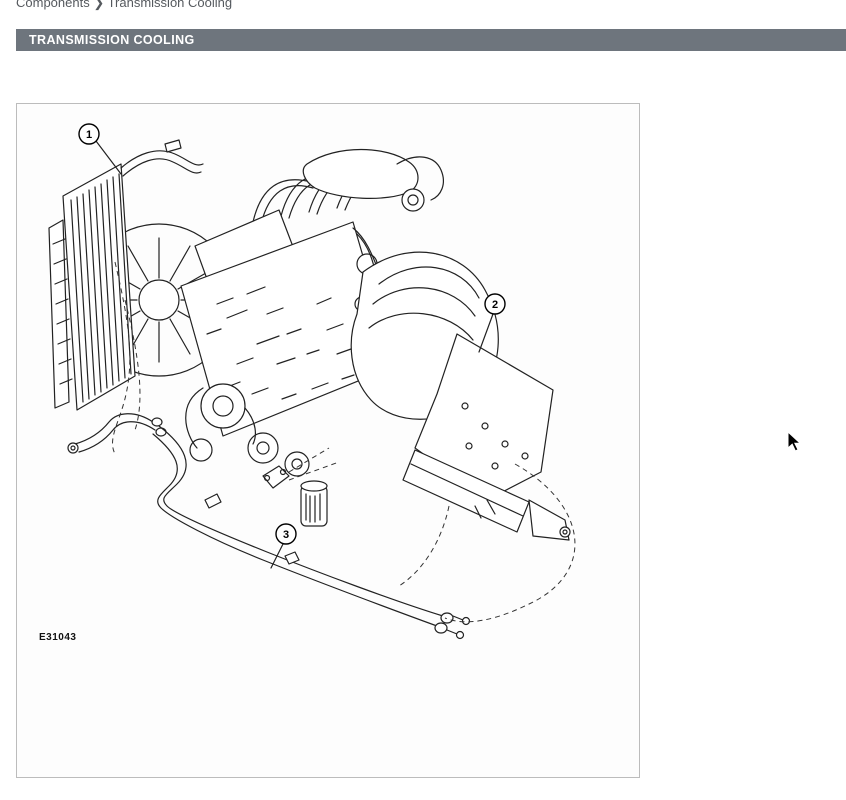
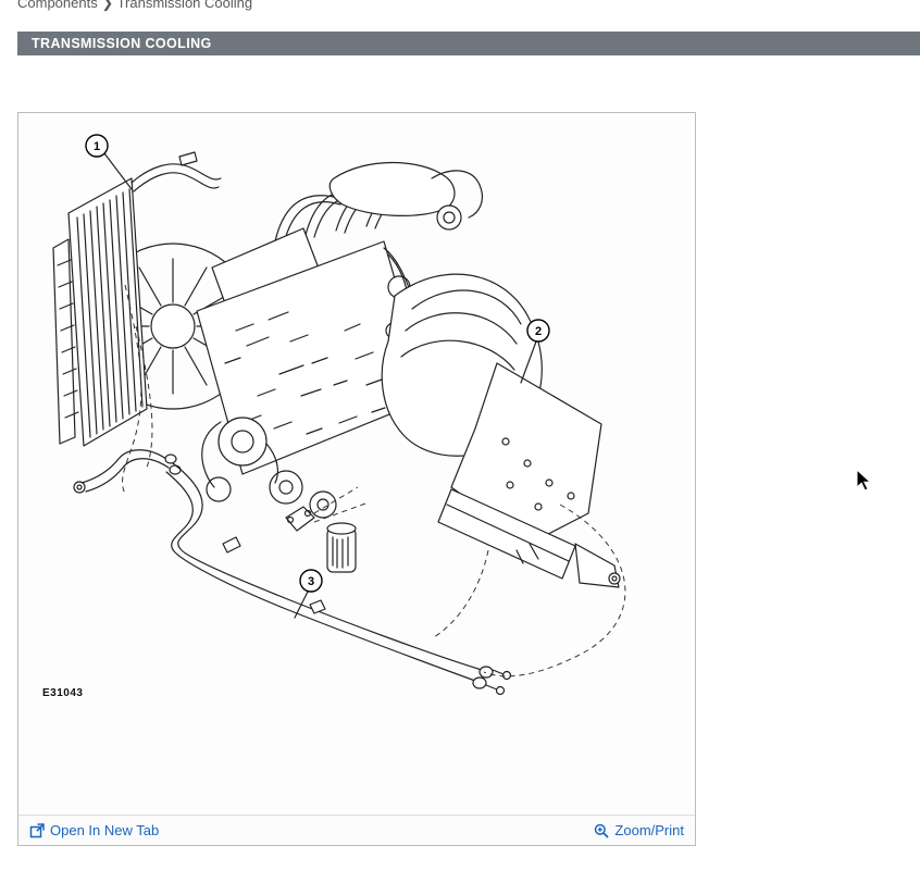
  Components ❯ Transmission Cooling
  TRANSMISSION COOLING
  1
  2
  3
  E31043
+ Open In New Tab
+ Zoom/Print
